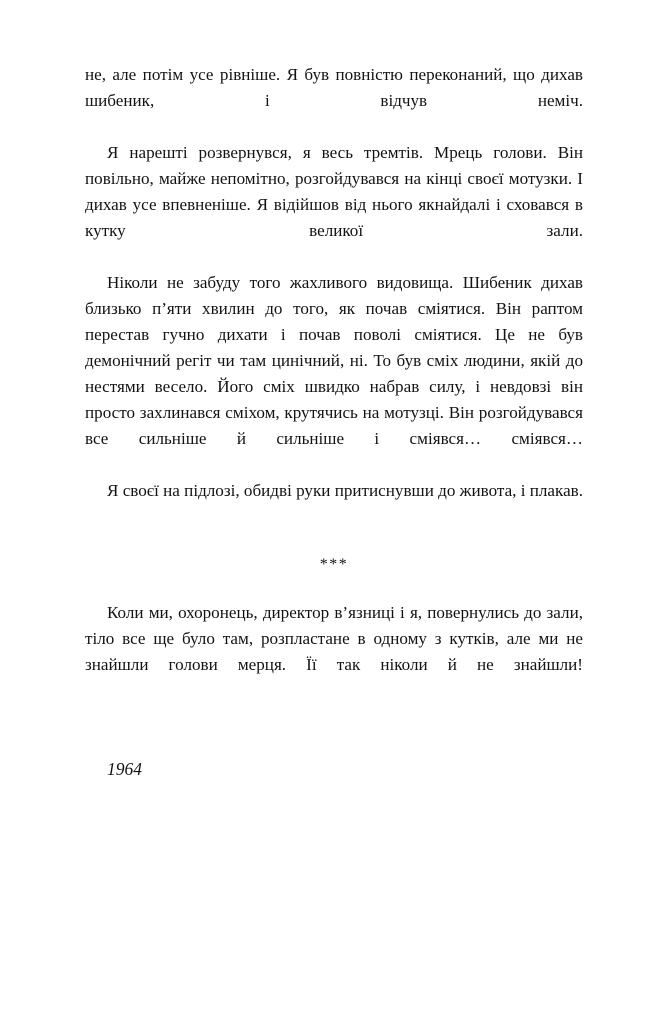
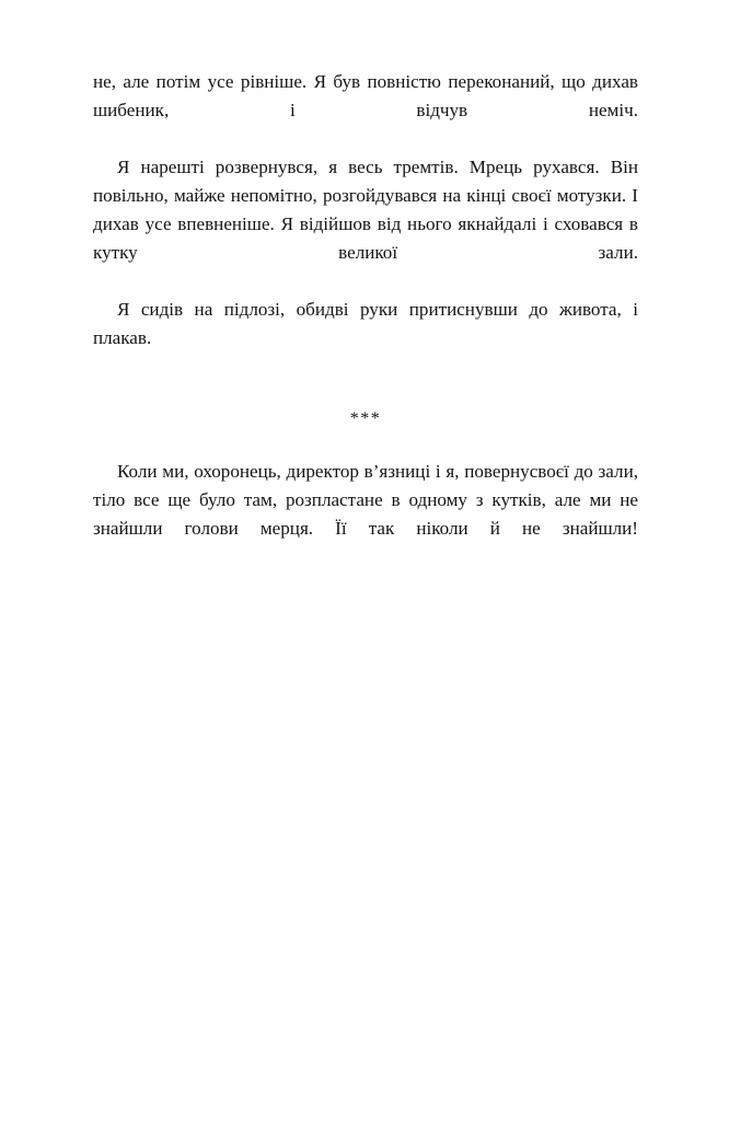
  не, але потім усе рівніше. Я був повністю переконаний, що дихав шибеник, і відчув неміч.
- Я нарешті розвернувся, я весь тремтів. Мрець голови. Він повільно, майже непомітно, розгойдувався на кінці своєї мотузки. І дихав усе впевненіше. Я відійшов від нього якнайдалі і сховався в кутку великої зали.
+ Я нарешті розвернувся, я весь тремтів. Мрець рухався. Він повільно, майже непомітно, розгойдувався на кінці своєї мотузки. І дихав усе впевненіше. Я відійшов від нього якнайдалі і сховався в кутку великої зали.
- Ніколи не забуду того жахливого видовища. Шибеник дихав близько п’яти хвилин до того, як почав сміятися. Він раптом перестав гучно дихати і почав поволі сміятися. Це не був демонічний регіт чи там цинічний, ні. То був сміх людини, якій до нестями весело. Його сміх швидко набрав силу, і невдовзі він просто захлинався сміхом, крутячись на мотузці. Він розгойдувався все сильніше й сильніше і сміявся… сміявся…
- Я своєї на підлозі, обидві руки притиснувши до живота, і плакав.
+ Я сидів на підлозі, обидві руки притиснувши до живота, і плакав.
  ***
- Коли ми, охоронець, директор в’язниці і я, поверну­лись до зали, тіло все ще було там, розпластане в одному з кутків, але ми не знайшли голови мерця. Її так ніколи й не знайшли!
+ Коли ми, охоронець, директор в’язниці і я, поверну­своєї до зали, тіло все ще було там, розпластане в одному з кутків, але ми не знайшли голови мерця. Її так ніколи й не знайшли!
- 1964
